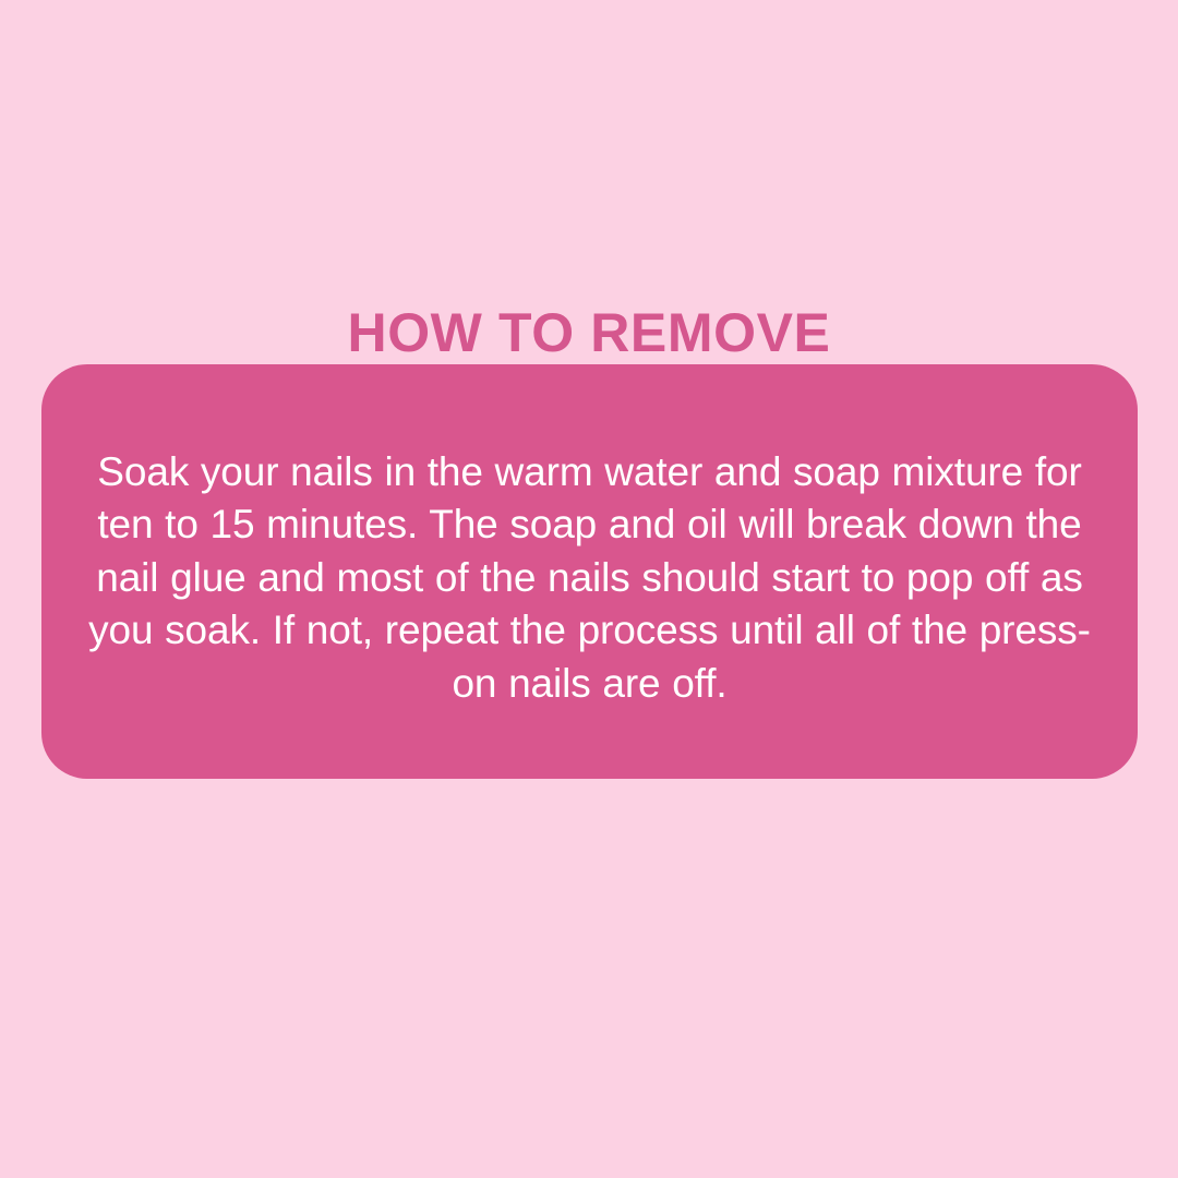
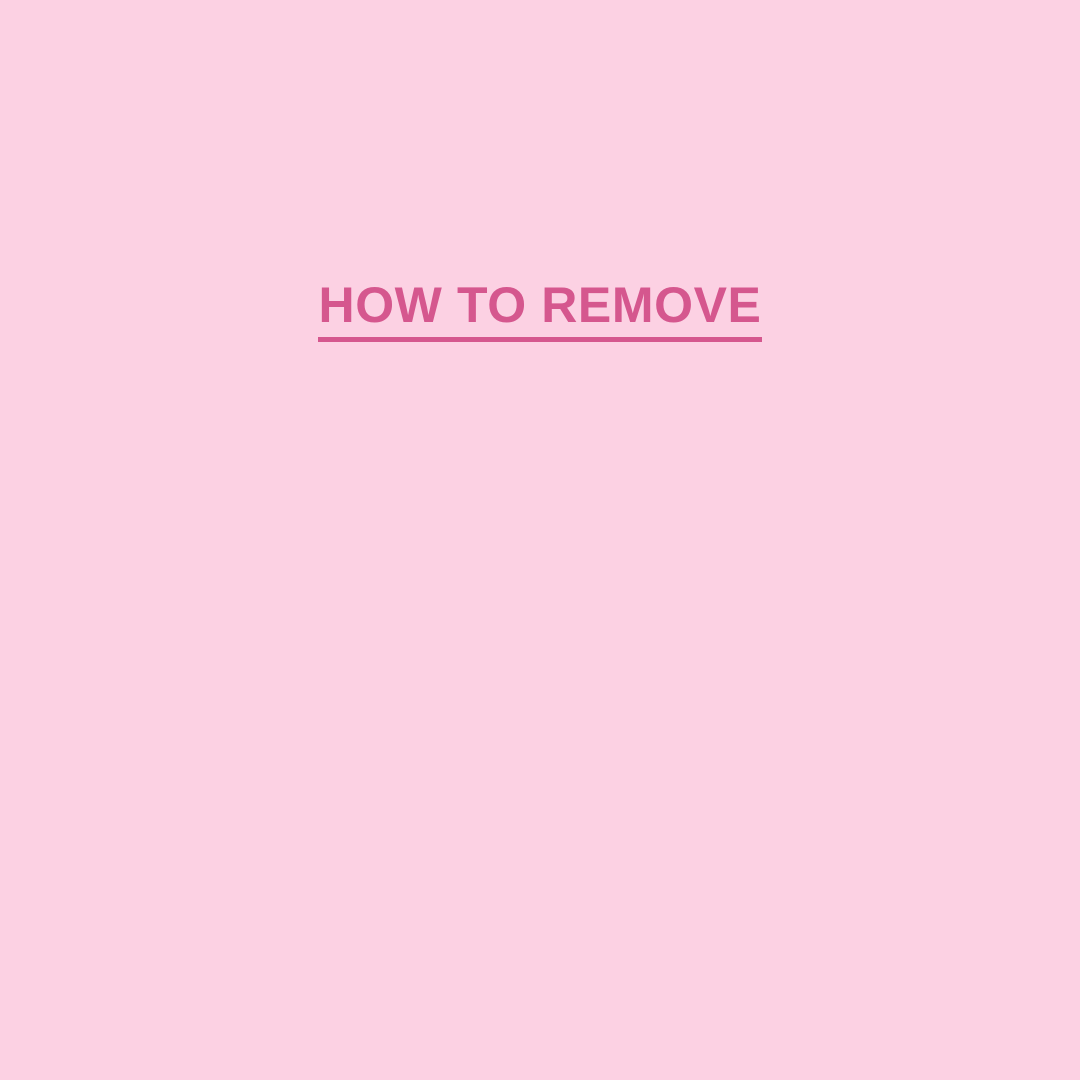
  HOW TO REMOVE
- Soak your nails in the warm water and soap mixture for ten to 15 minutes. The soap and oil will break down the nail glue and most of the nails should start to pop off as you soak. If not, repeat the process until all of the press-on nails are off.
